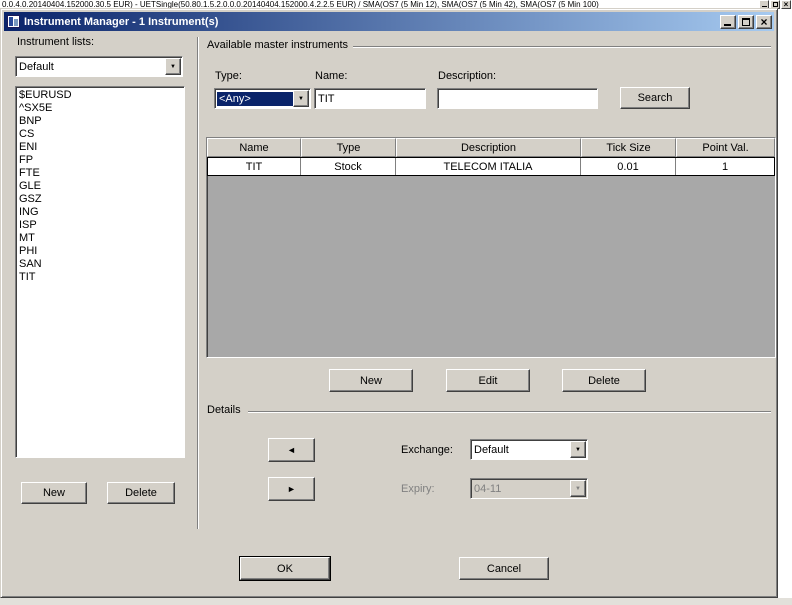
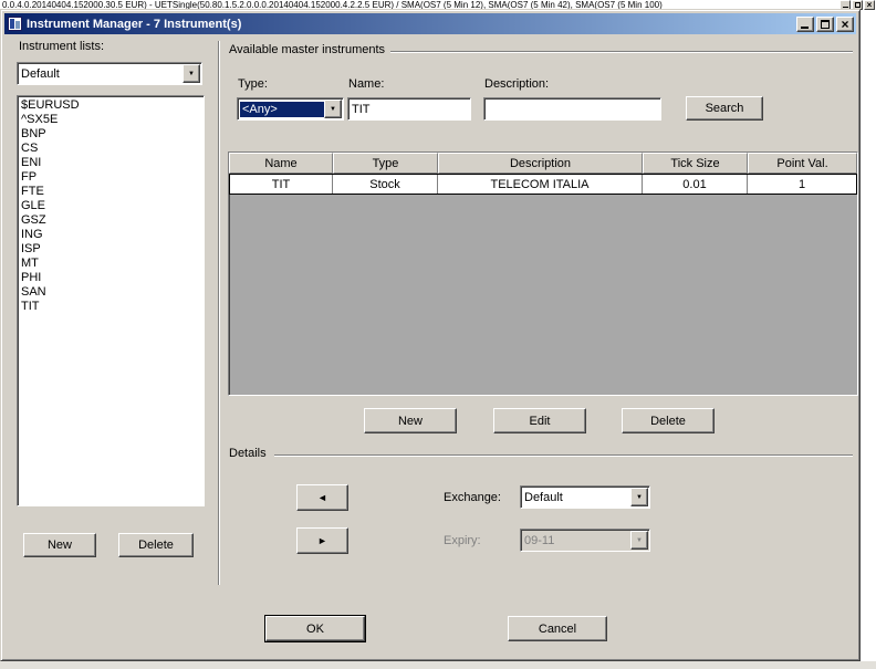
  0.0.4.0.20140404.152000.30.5 EUR) - UETSingle(50.80.1.5.2.0.0.0.20140404.152000.4.2.2.5 EUR) / SMA(OS7 (5 Min 12), SMA(OS7 (5 Min 42), SMA(OS7 (5 Min 100)
  ×
- Instrument Manager - 1 Instrument(s)
+ Instrument Manager - 7 Instrument(s)
  ×
  Instrument lists:
  Default
  $EURUSD
  ^SX5E
  BNP
  CS
  ENI
  FP
  FTE
  GLE
  GSZ
  ING
  ISP
  MT
  PHI
  SAN
  TIT
  New
  Delete
  Available master instruments
  Type:
  <Any>
  Name:
  TIT
  Description:
  Search
  Name
  Type
  Description
  Tick Size
  Point Val.
  TIT
  Stock
  TELECOM ITALIA
  0.01
  1
  New
  Edit
  Delete
  Details
  ◄
  ►
  Exchange:
  Default
  Expiry:
- 04-11
+ 09-11
  OK
  Cancel
